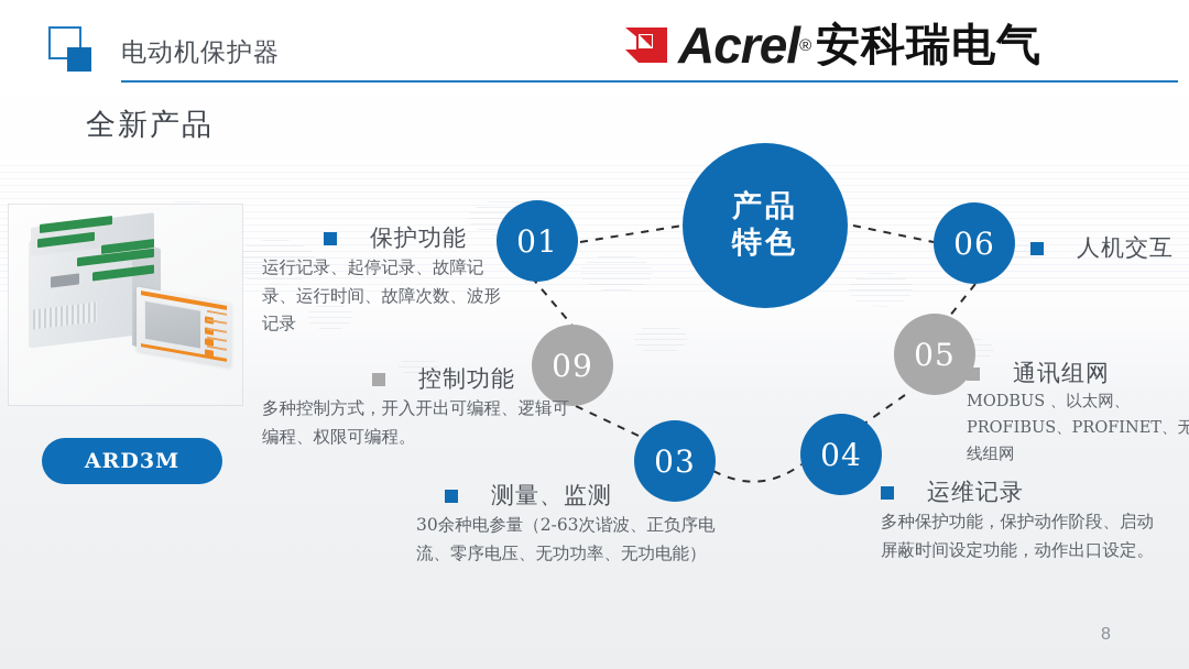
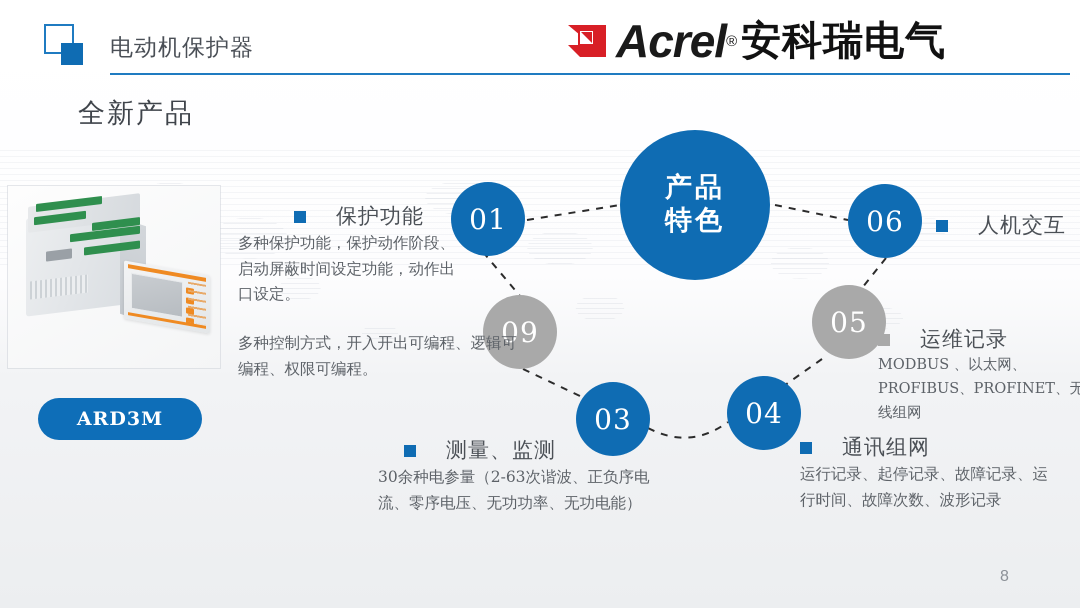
  电动机保护器
  Acrel
  ®
  安科瑞电气
  全新产品
  ARD3M
  产品
  特色
  01
  09
  03
  04
  05
  06
  保护功能
- 运行记录、起停记录、故障记录、运行时间、故障次数、波形记录
+ 多种保护功能，保护动作阶段、启动屏蔽时间设定功能，动作出口设定。
- 控制功能
  多种控制方式，开入开出可编程、逻辑可编程、权限可编程。
  测量、监测
  30余种电参量（2-63次谐波、正负序电流、零序电压、无功功率、无功电能）
- 运维记录
+ 通讯组网
- 多种保护功能，保护动作阶段、启动屏蔽时间设定功能，动作出口设定。
+ 运行记录、起停记录、故障记录、运行时间、故障次数、波形记录
- 通讯组网
+ 运维记录
  MODBUS 、以太网、PROFIBUS、PROFINET、无线组网
  人机交互
  8
